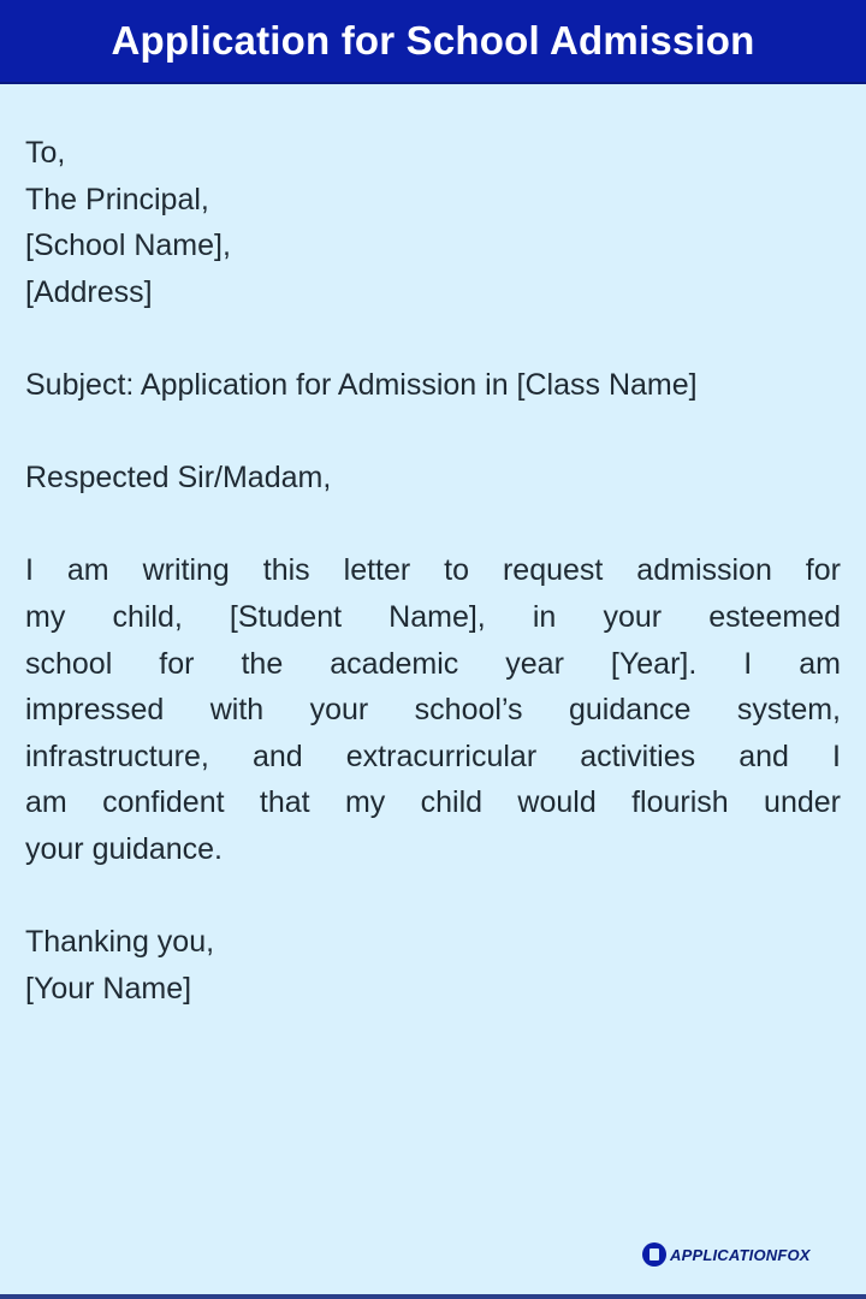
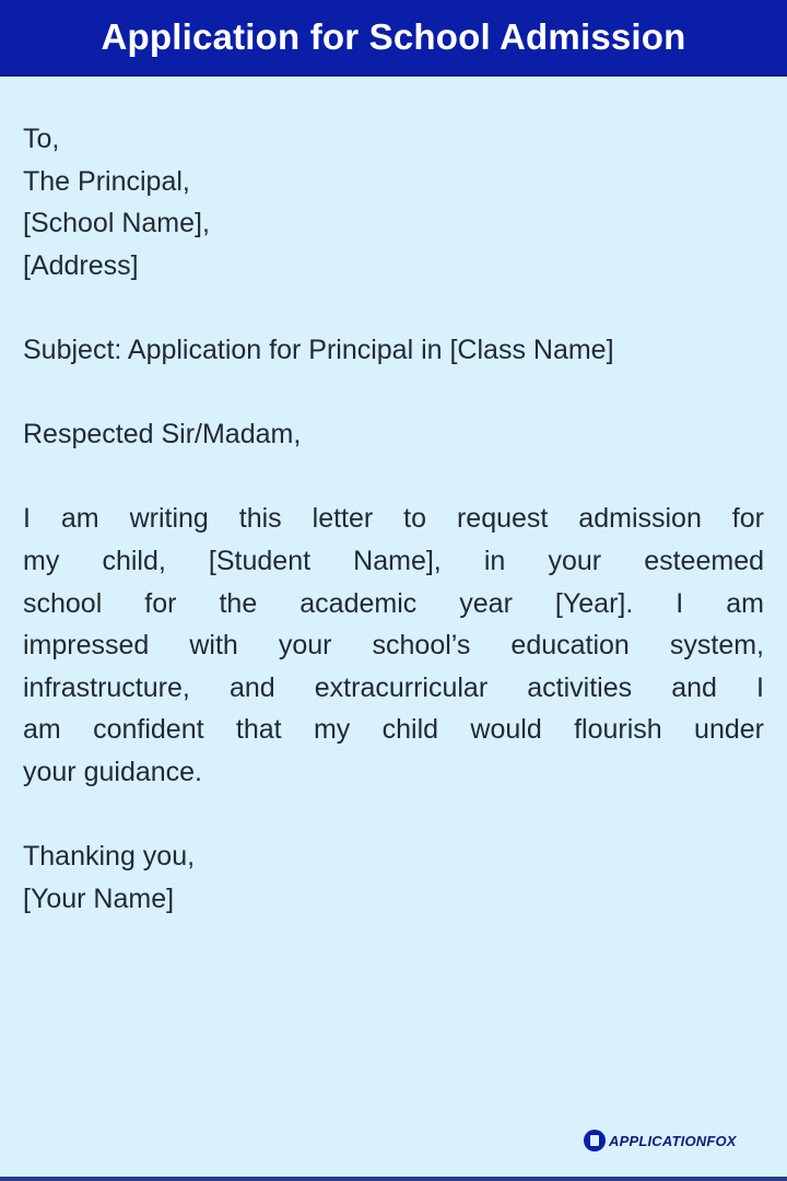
  Application for School Admission
  To,
  The Principal,
  [School Name],
  [Address]
- Subject: Application for Admission in [Class Name]
+ Subject: Application for Principal in [Class Name]
  Respected Sir/Madam,
  I am writing this letter to request admission for
  my child, [Student Name], in your esteemed
  school for the academic year [Year]. I am
- impressed with your school’s guidance system,
+ impressed with your school’s education system,
  infrastructure, and extracurricular activities and I
  am confident that my child would flourish under
  your guidance.
  Thanking you,
  [Your Name]
  APPLICATIONFOX
